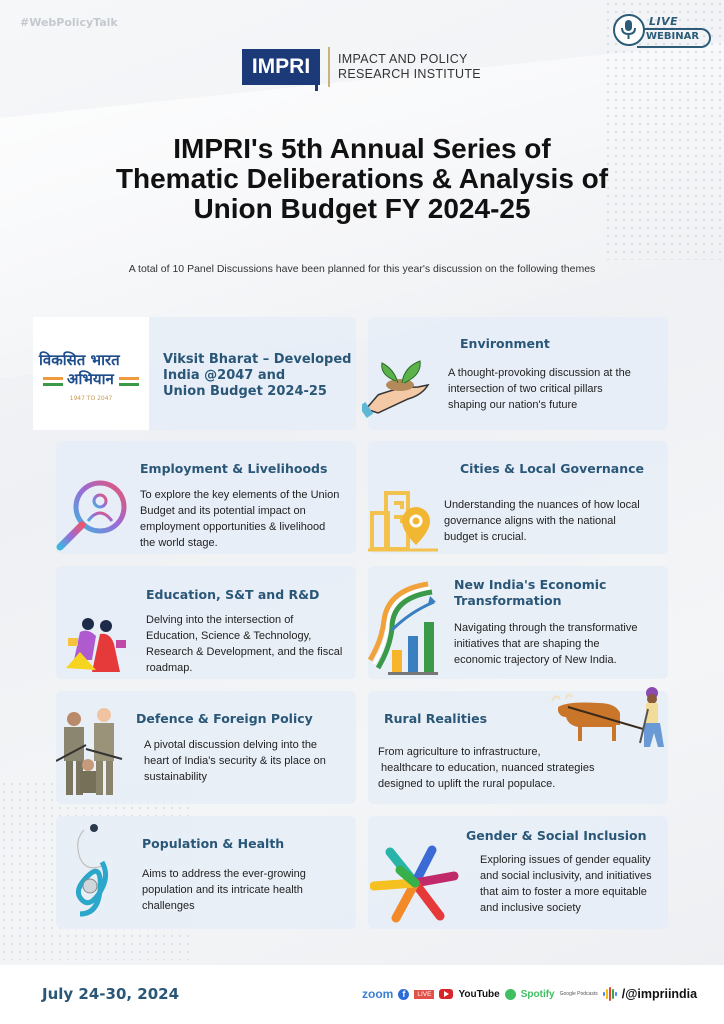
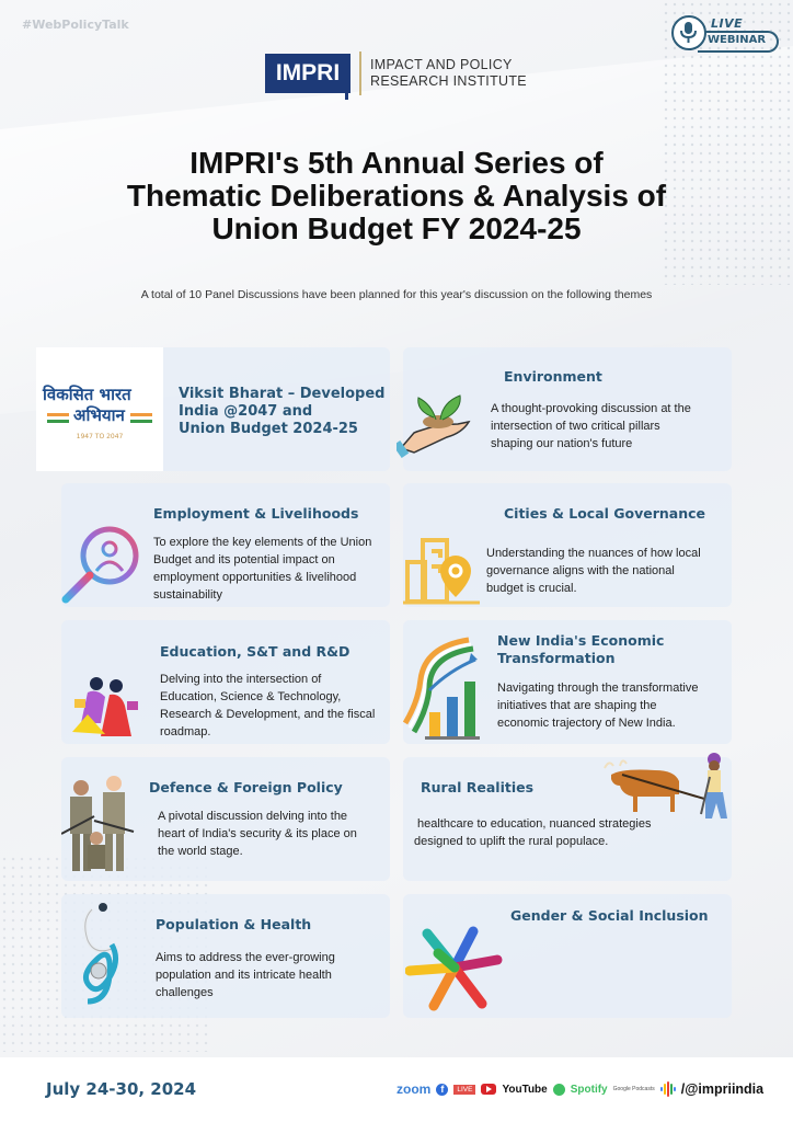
  #WebPolicyTalk
  LIVE
  WEBINAR
  IMPRI
  IMPACT AND POLICY
  RESEARCH INSTITUTE
  IMPRI's 5th Annual Series of
  Thematic Deliberations & Analysis of
  Union Budget FY 2024-25
  A total of 10 Panel Discussions have been planned for this year's discussion on the following themes
  विकसित भारत
  अभियान
  Viksit Bharat – Developed
  India @2047 and
  Union Budget 2024-25
  Environment
  A thought-provoking discussion at the
  intersection of two critical pillars
  shaping our nation's future
  Employment & Livelihoods
  To explore the key elements of the Union
  Budget and its potential impact on
  employment opportunities & livelihood
- the world stage.
+ sustainability
  Cities & Local Governance
  Understanding the nuances of how local
  governance aligns with the national
  budget is crucial.
  Education, S&T and R&D
  Delving into the intersection of
  Education, Science & Technology,
  Research & Development, and the fiscal
  roadmap.
  New India's Economic
  Transformation
  Navigating through the transformative
  initiatives that are shaping the
  economic trajectory of New India.
  Defence & Foreign Policy
  A pivotal discussion delving into the
  heart of India's security & its place on
- sustainability
+ the world stage.
  Rural Realities
- From agriculture to infrastructure,
  healthcare to education, nuanced strategies
  designed to uplift the rural populace.
  Population & Health
  Aims to address the ever-growing
  population and its intricate health
  challenges
  Gender & Social Inclusion
- Exploring issues of gender equality
- and social inclusivity, and initiatives
- that aim to foster a more equitable
- and inclusive society
  July 24-30, 2024
  zoom
  f
  YouTube
  Spotify
  /@impriindia
